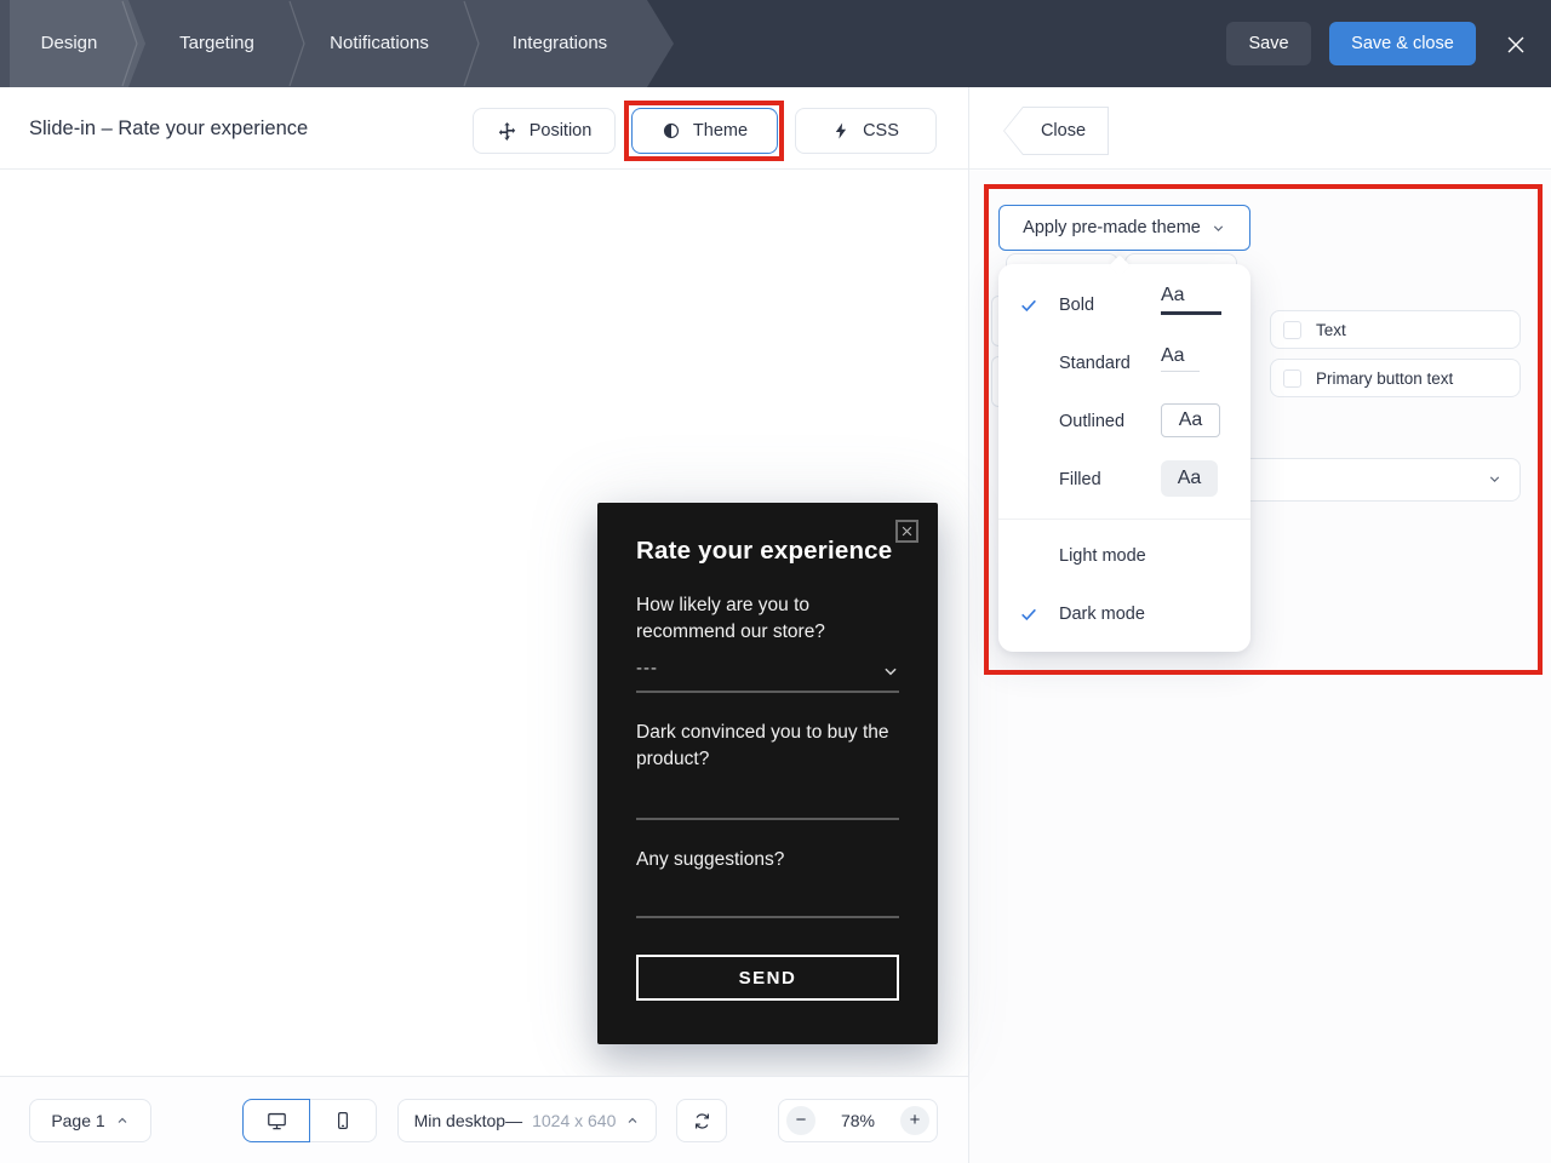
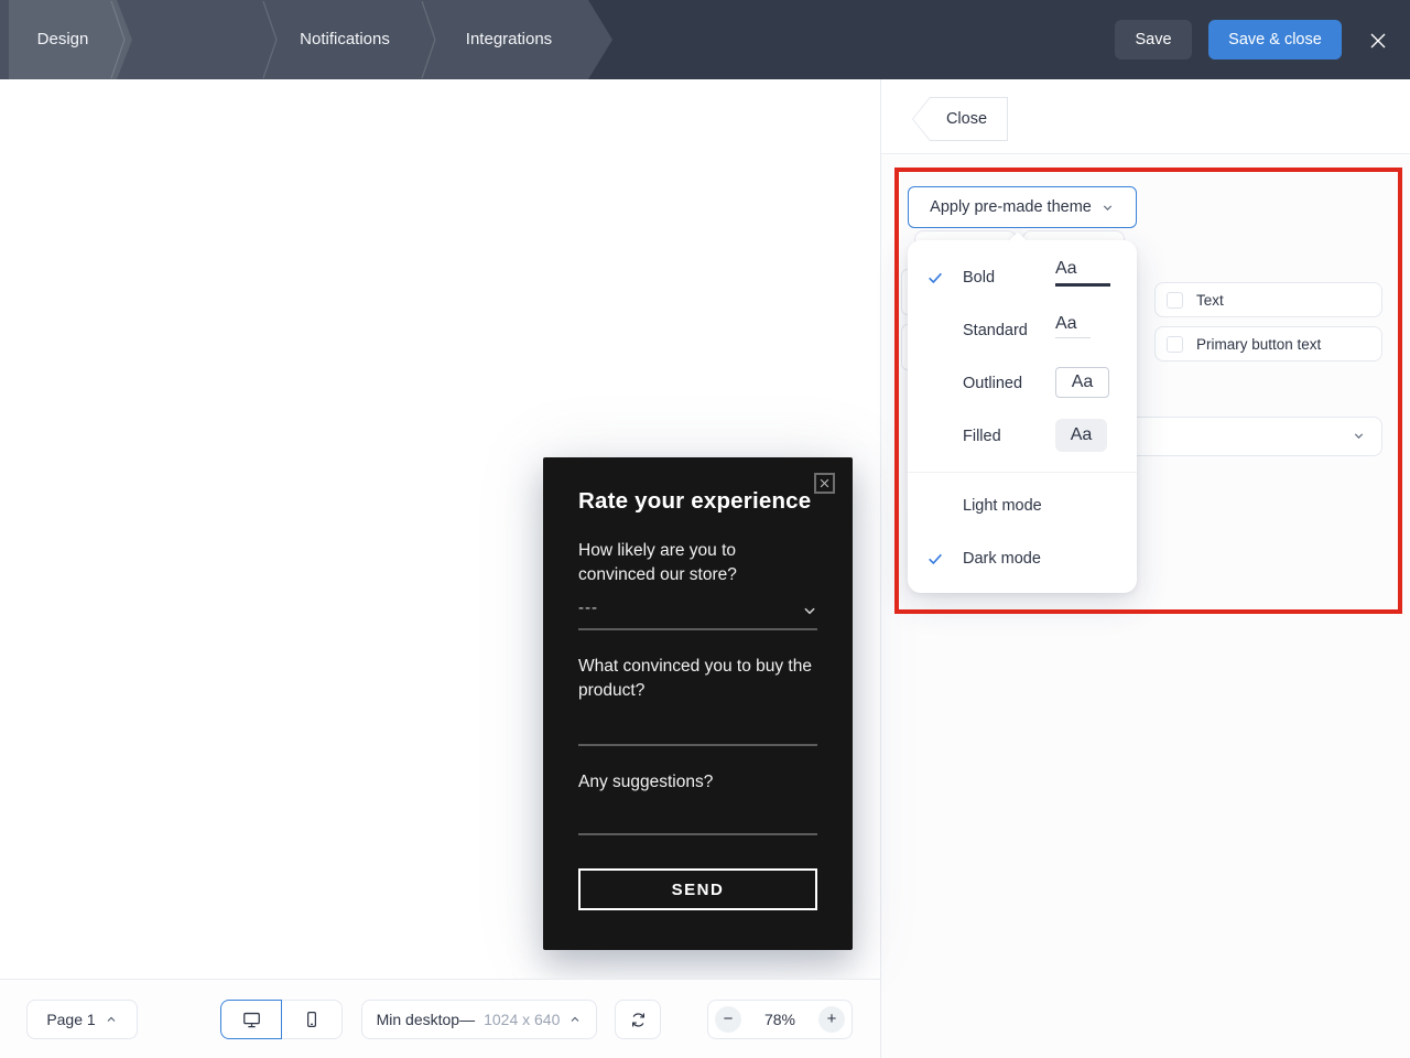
  Design
- Targeting
  Notifications
  Integrations
  Save
  Save & close
- Slide-in – Rate your experience
- Position
- Theme
- CSS
  Close
  Apply pre-made theme
  Text
  Primary button text
  Bold
  Aa
  Standard
  Aa
  Outlined
  Aa
  Filled
  Aa
  Light mode
  Dark mode
  Rate your experience
- How likely are you to recommend our store?
+ How likely are you to convinced our store?
  ---
- Dark convinced you to buy the product?
+ What convinced you to buy the product?
  Any suggestions?
  SEND
  Page 1
  Min desktop—
  1024 x 640
  −
  78%
  +
